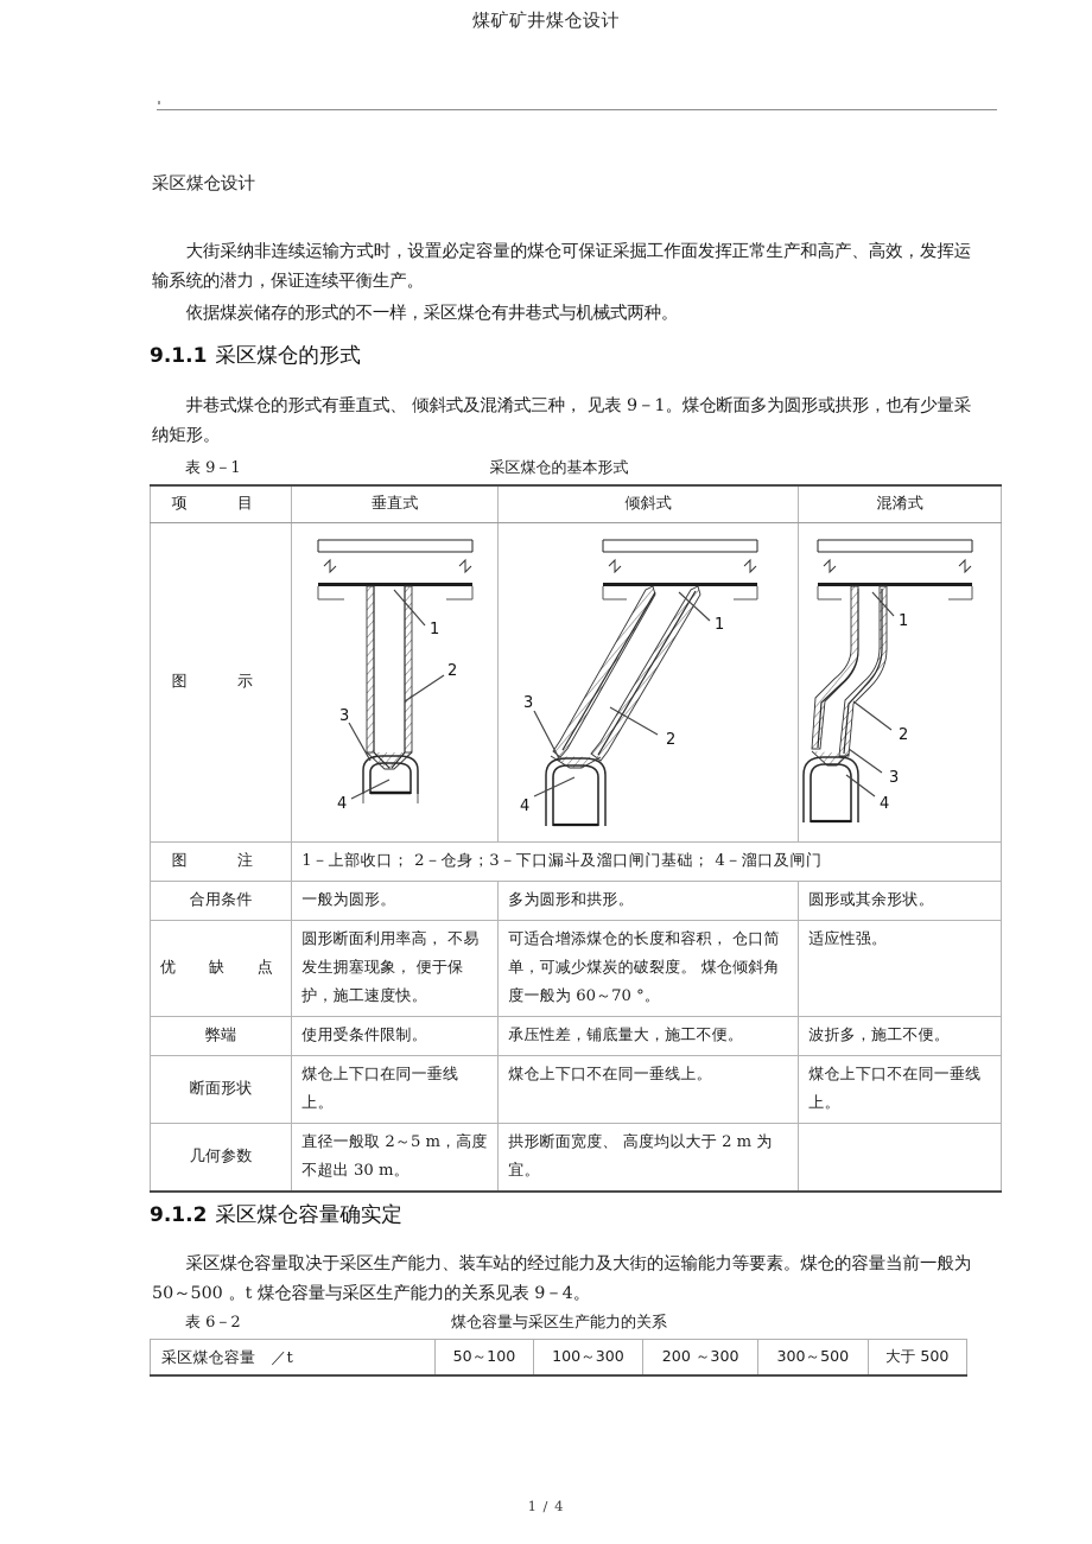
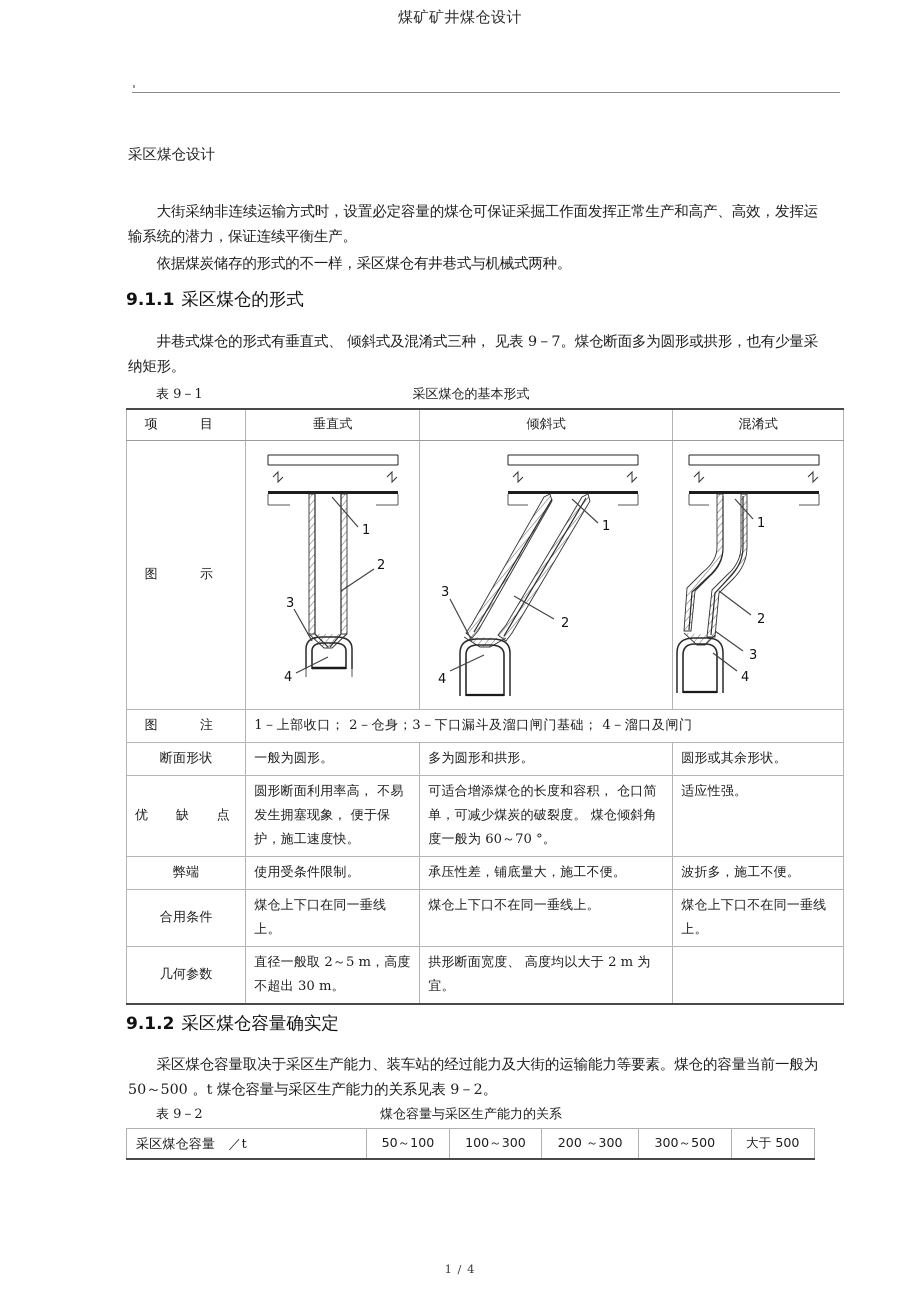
  煤矿矿井煤仓设计
  采区煤仓设计
  大街采纳非连续运输方式时，设置必定容量的煤仓可保证采掘工作面发挥正常生产和高产、高效，发挥运输系统的潜力，保证连续平衡生产。
  依据煤炭储存的形式的不一样，采区煤仓有井巷式与机械式两种。
  9.1.1 采区煤仓的形式
- 井巷式煤仓的形式有垂直式、 倾斜式及混淆式三种， 见表 9－1。煤仓断面多为圆形或拱形，也有少量采纳矩形。
+ 井巷式煤仓的形式有垂直式、 倾斜式及混淆式三种， 见表 9－7。煤仓断面多为圆形或拱形，也有少量采纳矩形。
  表 9－1
  采区煤仓的基本形式
  9.1.2 采区煤仓容量确实定
- 采区煤仓容量取决于采区生产能力、装车站的经过能力及大街的运输能力等要素。煤仓的容量当前一般为 50～500 。t 煤仓容量与采区生产能力的关系见表 9－4。
+ 采区煤仓容量取决于采区生产能力、装车站的经过能力及大街的运输能力等要素。煤仓的容量当前一般为 50～500 。t 煤仓容量与采区生产能力的关系见表 9－2。
- 表 6－2
+ 表 9－2
  煤仓容量与采区生产能力的关系
  项 目	垂直式	倾斜式	混淆式
  图 示	1 2 3 4	1 2 3 4	1 2 3 4
  图 注	1－上部收口； 2－仓身；3－下口漏斗及溜口闸门基础； 4－溜口及闸门
- 合用条件	一般为圆形。	多为圆形和拱形。	圆形或其余形状。
+ 断面形状	一般为圆形。	多为圆形和拱形。	圆形或其余形状。
  优 缺 点	圆形断面利用率高， 不易发生拥塞现象， 便于保护，施工速度快。	可适合增添煤仓的长度和容积， 仓口简单，可减少煤炭的破裂度。 煤仓倾斜角度一般为 60～70 °。	适应性强。
  弊端	使用受条件限制。	承压性差，铺底量大，施工不便。	波折多，施工不便。
- 断面形状	煤仓上下口在同一垂线上。	煤仓上下口不在同一垂线上。	煤仓上下口不在同一垂线上。
+ 合用条件	煤仓上下口在同一垂线上。	煤仓上下口不在同一垂线上。	煤仓上下口不在同一垂线上。
  几何参数	直径一般取 2～5 m，高度不超出 30 m。	拱形断面宽度、 高度均以大于 2 m 为宜。
  采区煤仓容量 ／t	50～100	100～300	200 ～300	300～500	大于 500
  1 / 4
